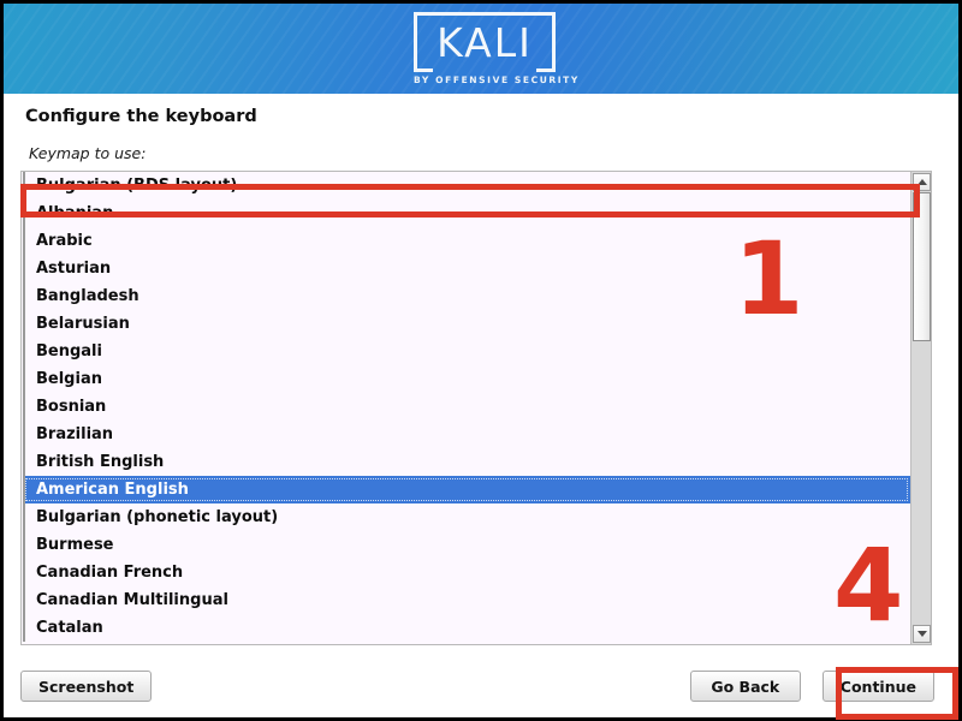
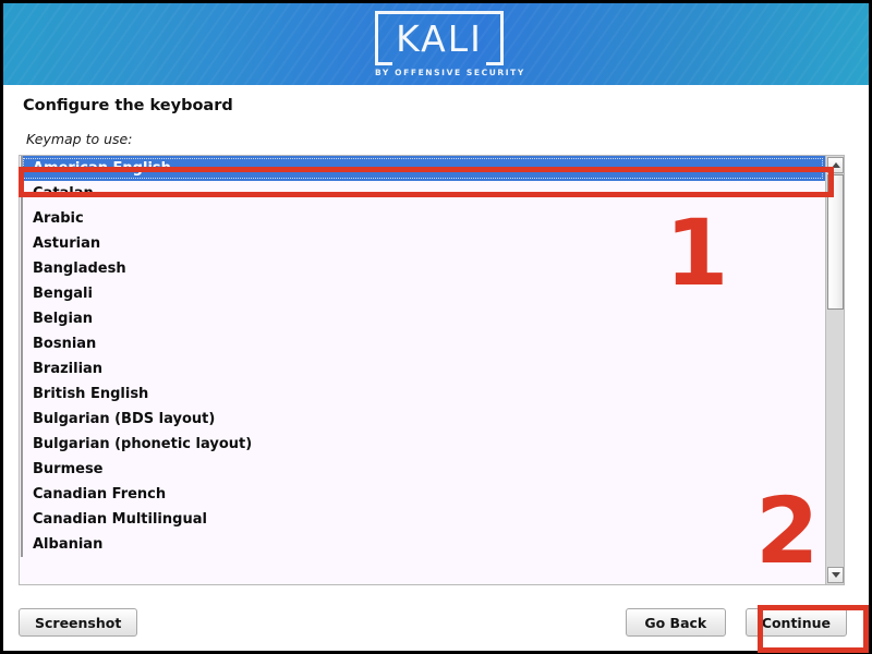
  KALI
  BY OFFENSIVE SECURITY
  Configure the keyboard
  Keymap to use:
- Bulgarian (BDS layout)
+ American English
- Albanian
+ Catalan
  Arabic
  Asturian
  Bangladesh
- Belarusian
  Bengali
  Belgian
  Bosnian
  Brazilian
  British English
- American English
+ Bulgarian (BDS layout)
  Bulgarian (phonetic layout)
  Burmese
  Canadian French
  Canadian Multilingual
- Catalan
+ Albanian
  Screenshot
  Go Back
  Continue
  1
- 4
+ 2
